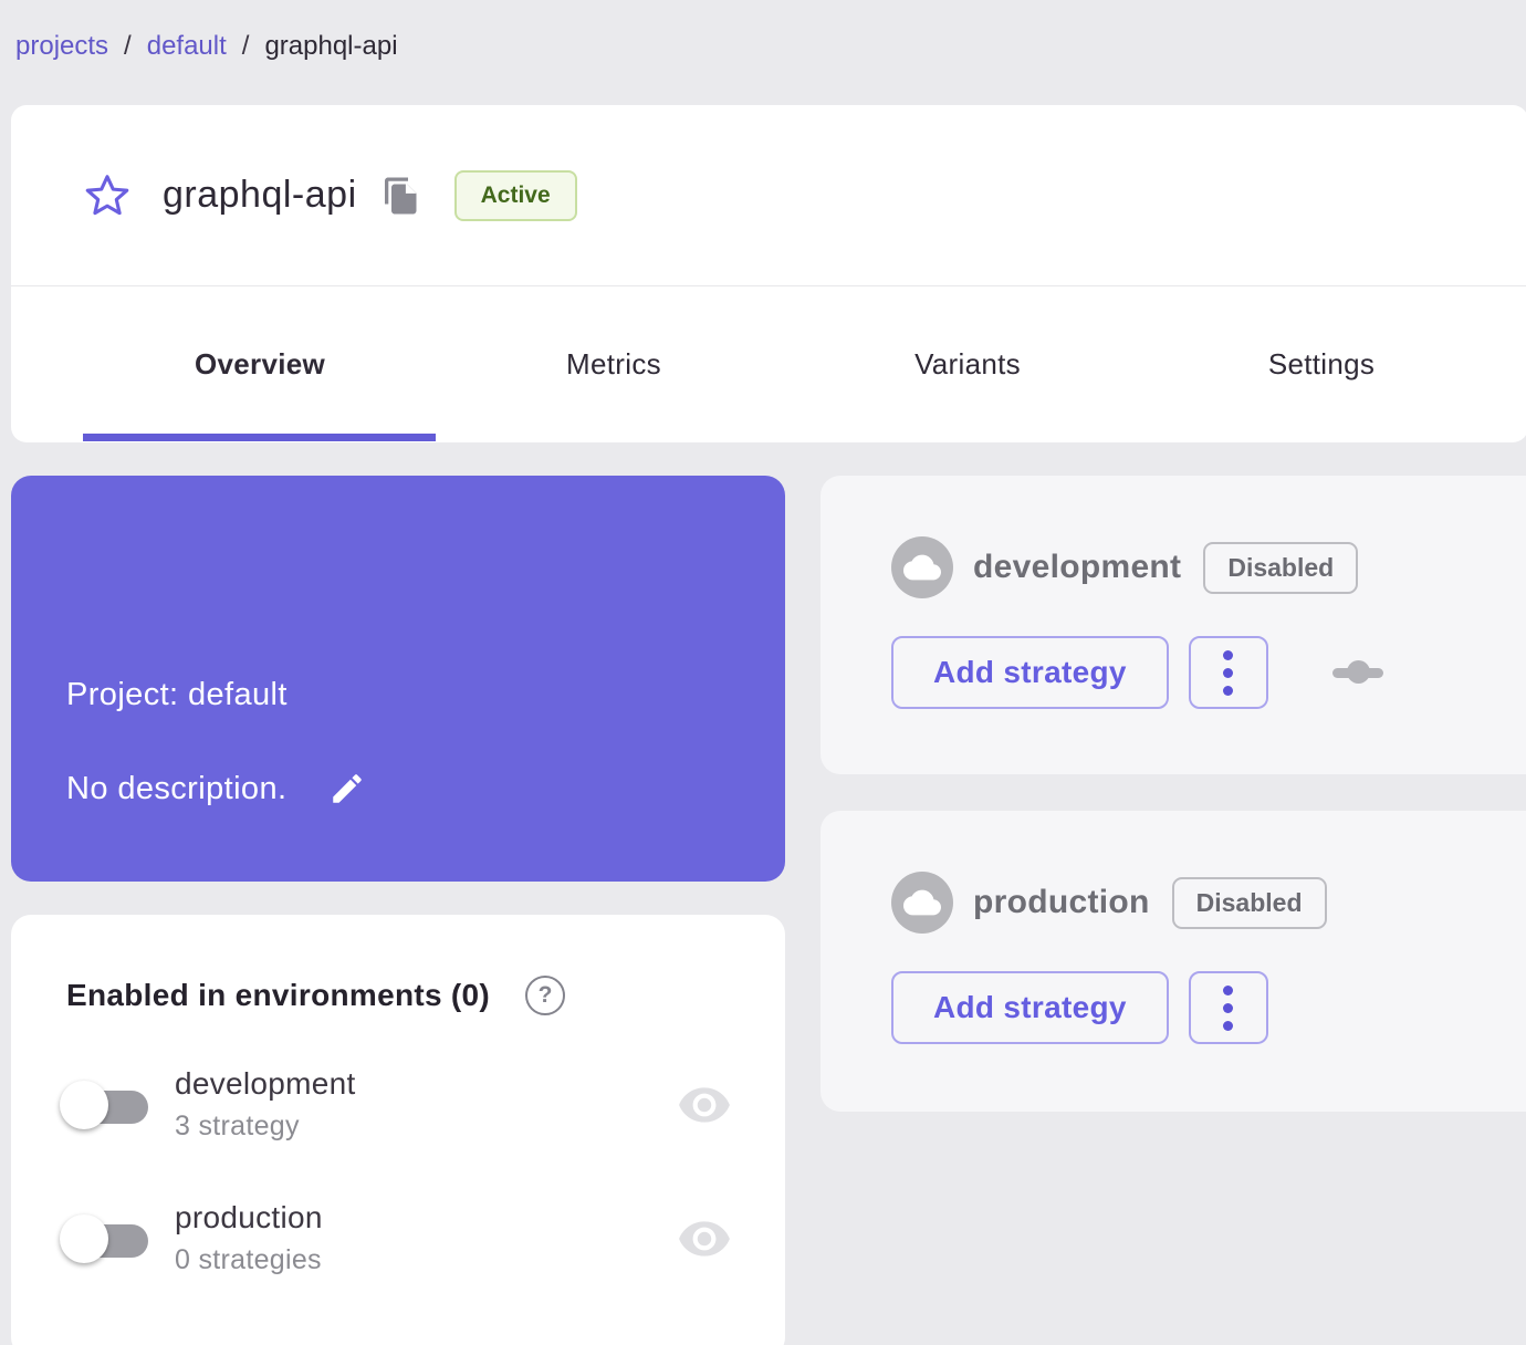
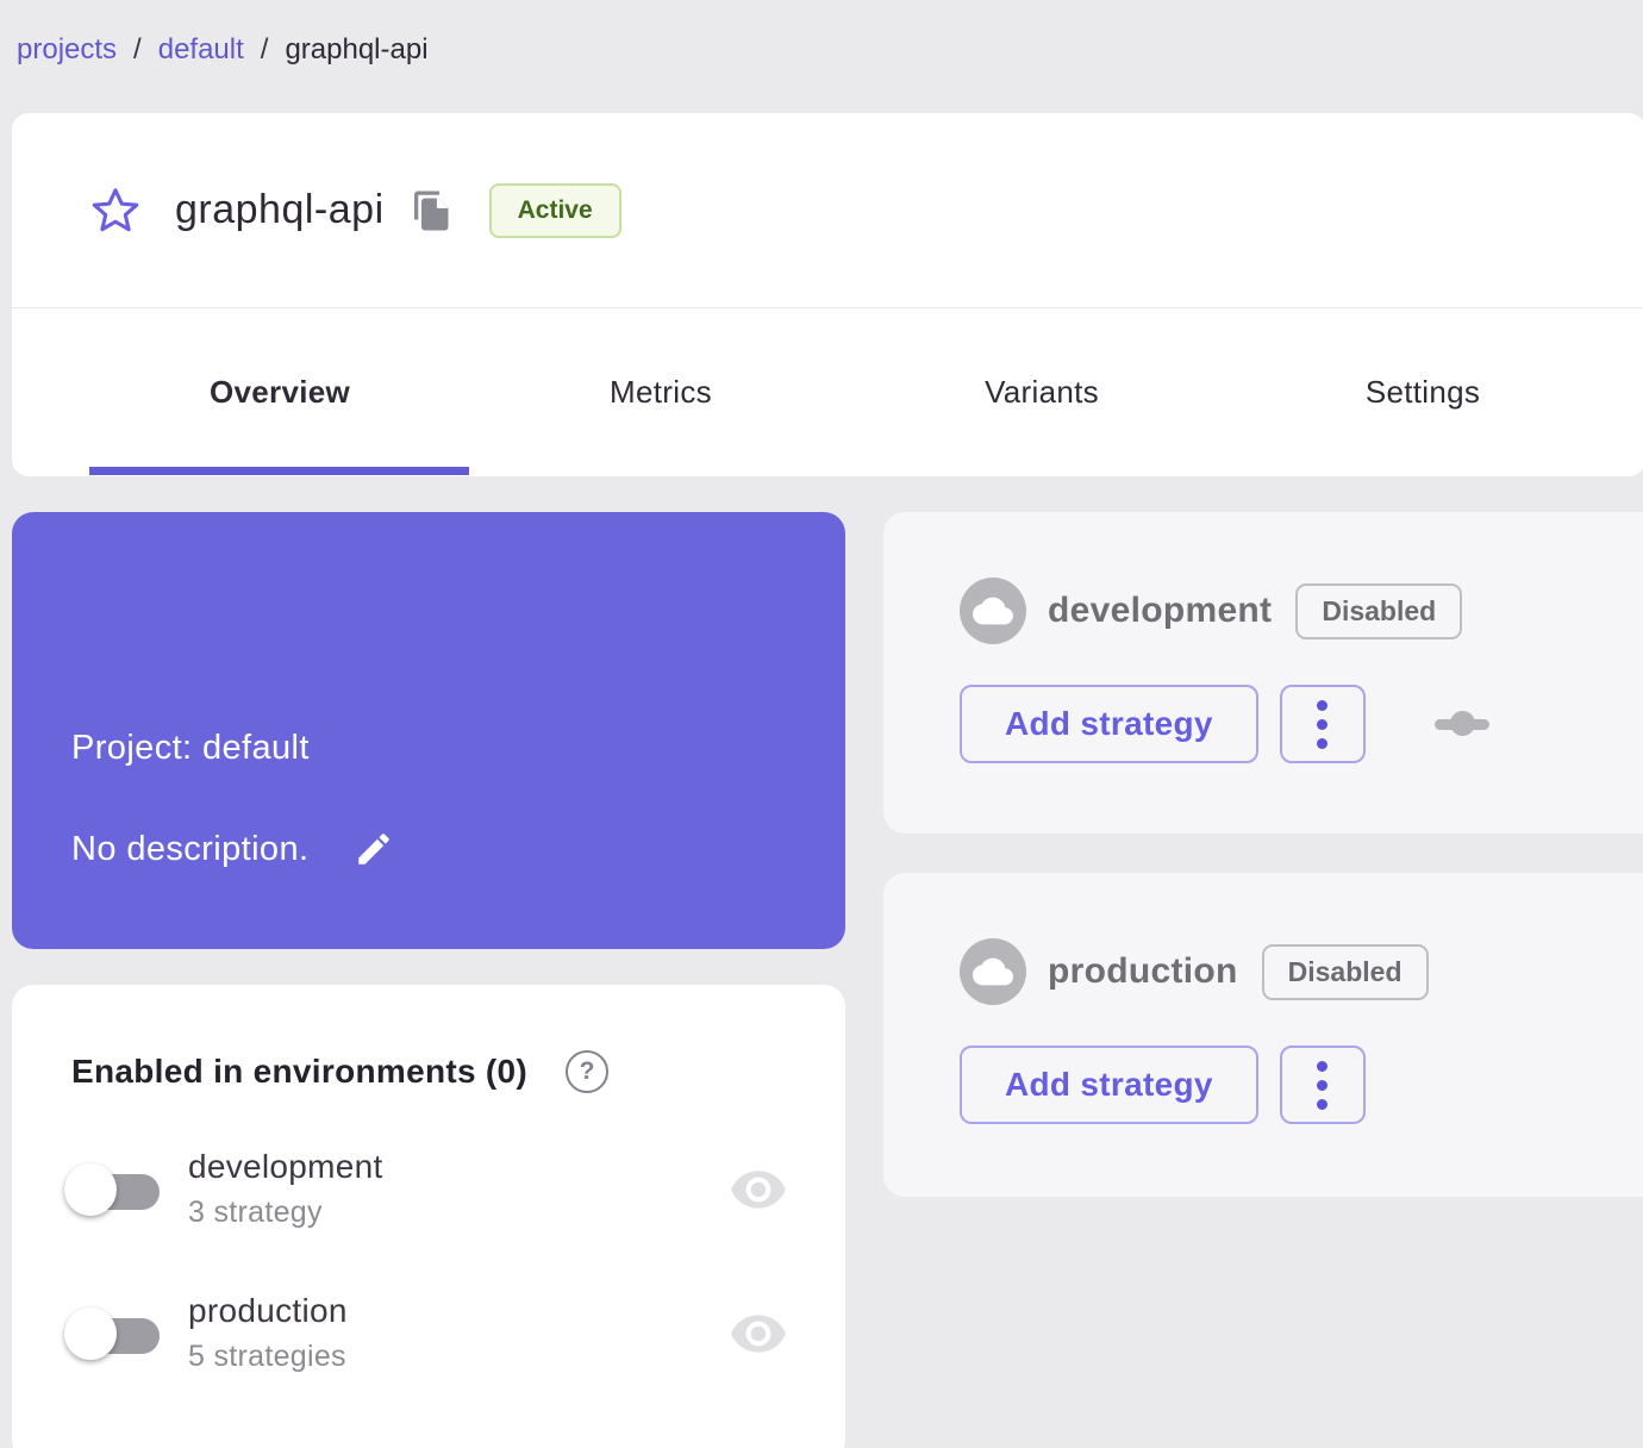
  projects
  /
  default
  /
  graphql-api
  graphql-api
  Active
  Overview
  Metrics
  Variants
  Settings
  Project: default
  No description.
  Enabled in environments (0)
  ?
  development
  3 strategy
  production
- 0 strategies
+ 5 strategies
  development
  Disabled
  Add strategy
  production
  Disabled
  Add strategy
